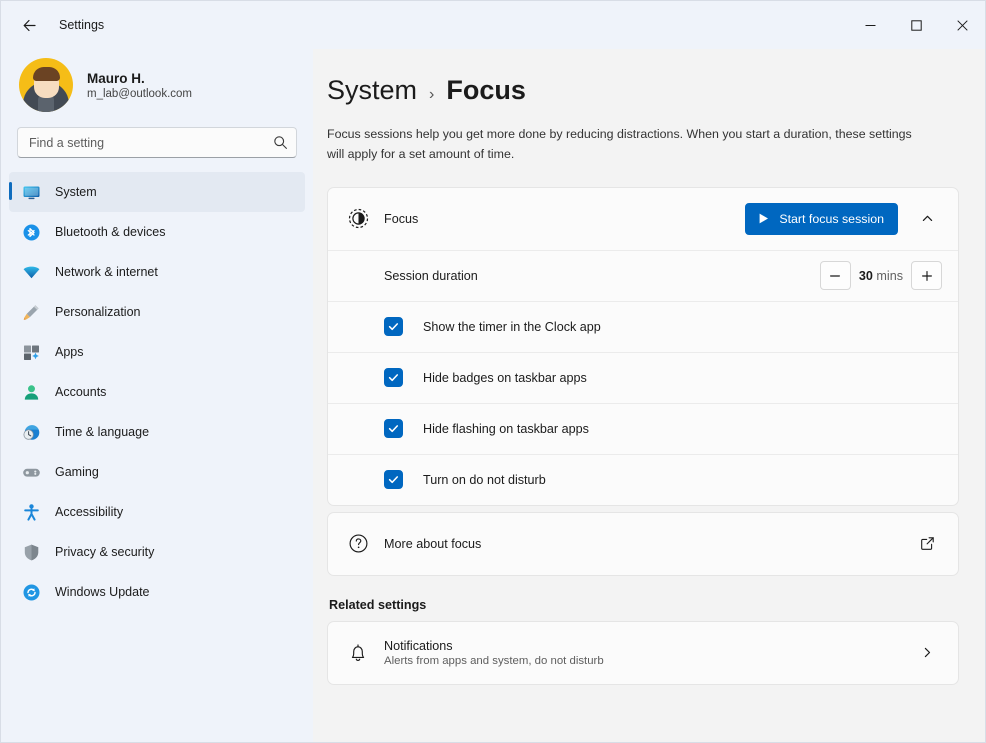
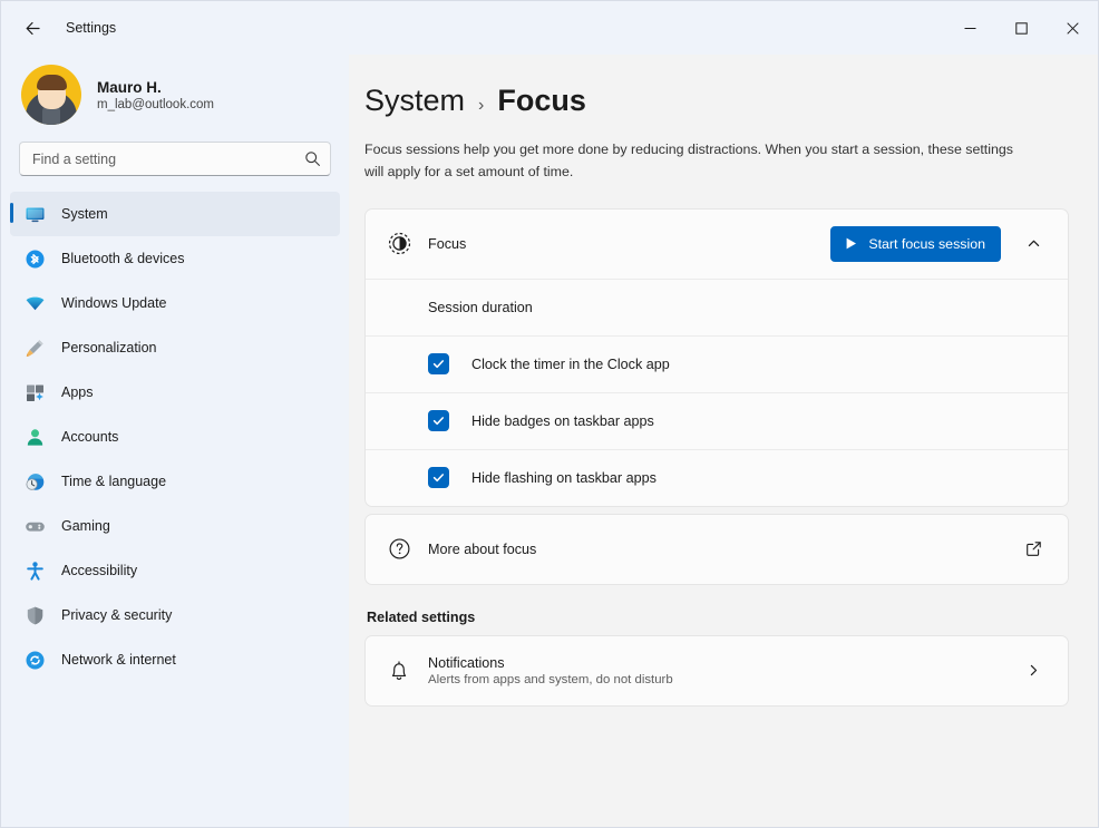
  Settings
  Mauro H.
  m_lab@outlook.com
  Find a setting
  System
  Bluetooth & devices
- Network & internet
+ Windows Update
  Personalization
  Apps
  Accounts
  Time & language
  Gaming
  Accessibility
  Privacy & security
- Windows Update
+ Network & internet
  System
  ›
  Focus
- Focus sessions help you get more done by reducing distractions. When you start a duration, these settings will apply for a set amount of time.
+ Focus sessions help you get more done by reducing distractions. When you start a session, these settings will apply for a set amount of time.
  Focus
  Start focus session
  Session duration
- 30 mins
- Show the timer in the Clock app
+ Clock the timer in the Clock app
  Hide badges on taskbar apps
  Hide flashing on taskbar apps
- Turn on do not disturb
  More about focus
  Related settings
  Notifications
  Alerts from apps and system, do not disturb
